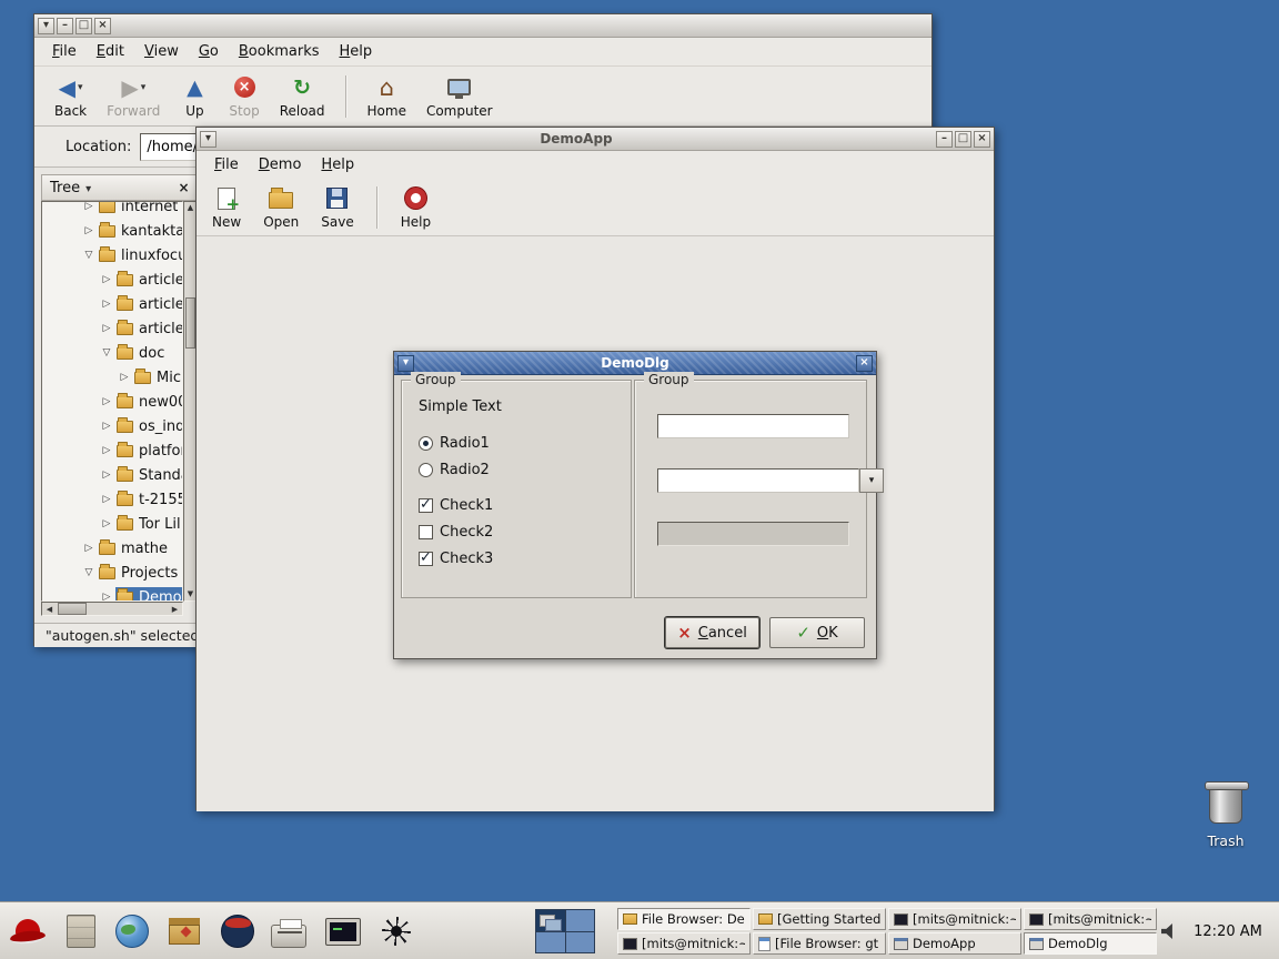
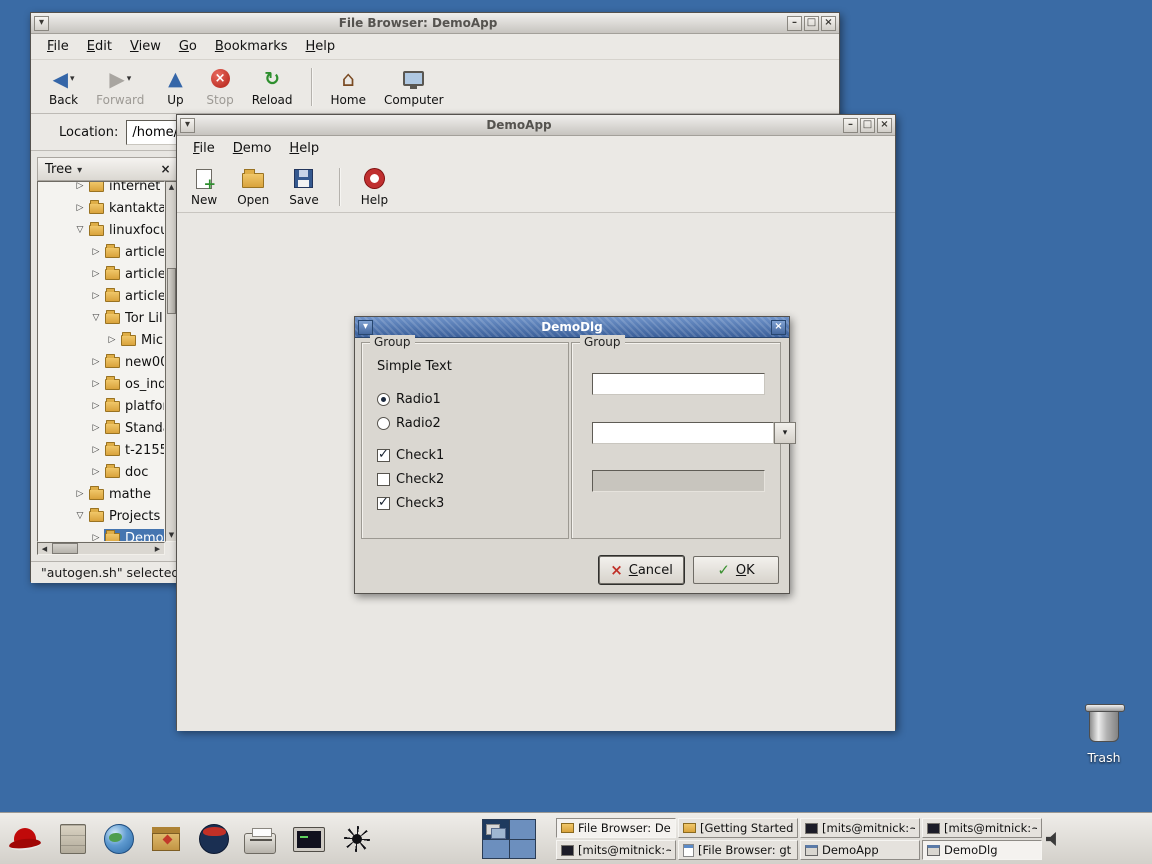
+ File Browser: DemoApp
  File
  Edit
  View
  Go
  Bookmarks
  Help
  ▾
  Back
  ▾
  Forward
  Up
  Stop
  Reload
  Home
  Computer
  Location:
  /home
  Tree
  internet
  kantakta
  linuxfoc
  article
  article
  article
- doc
+ Tor Lil
  Mic
  new0
  os_ind
  platfo
  Stand
  t-2155
- Tor Lil
+ doc
  mathe
  Projects
  Demo
  ▲
  ▼
  ◀
  ▶
  "autogen.sh" selecte
  DemoApp
  File
  Demo
  Help
  New
  Open
  Save
  Help
  DemoDlg
  Group
  Simple Text
  Radio1
  Radio2
  Check1
  Check2
  Check3
  Group
  Cancel
  OK
  Trash
  File Browser: De
  [Getting Started
  [mits@mitnick:~
  [mits@mitnick:~
  [mits@mitnick:~
  [File Browser: gt
  DemoApp
  DemoDlg
- 12:20 AM
